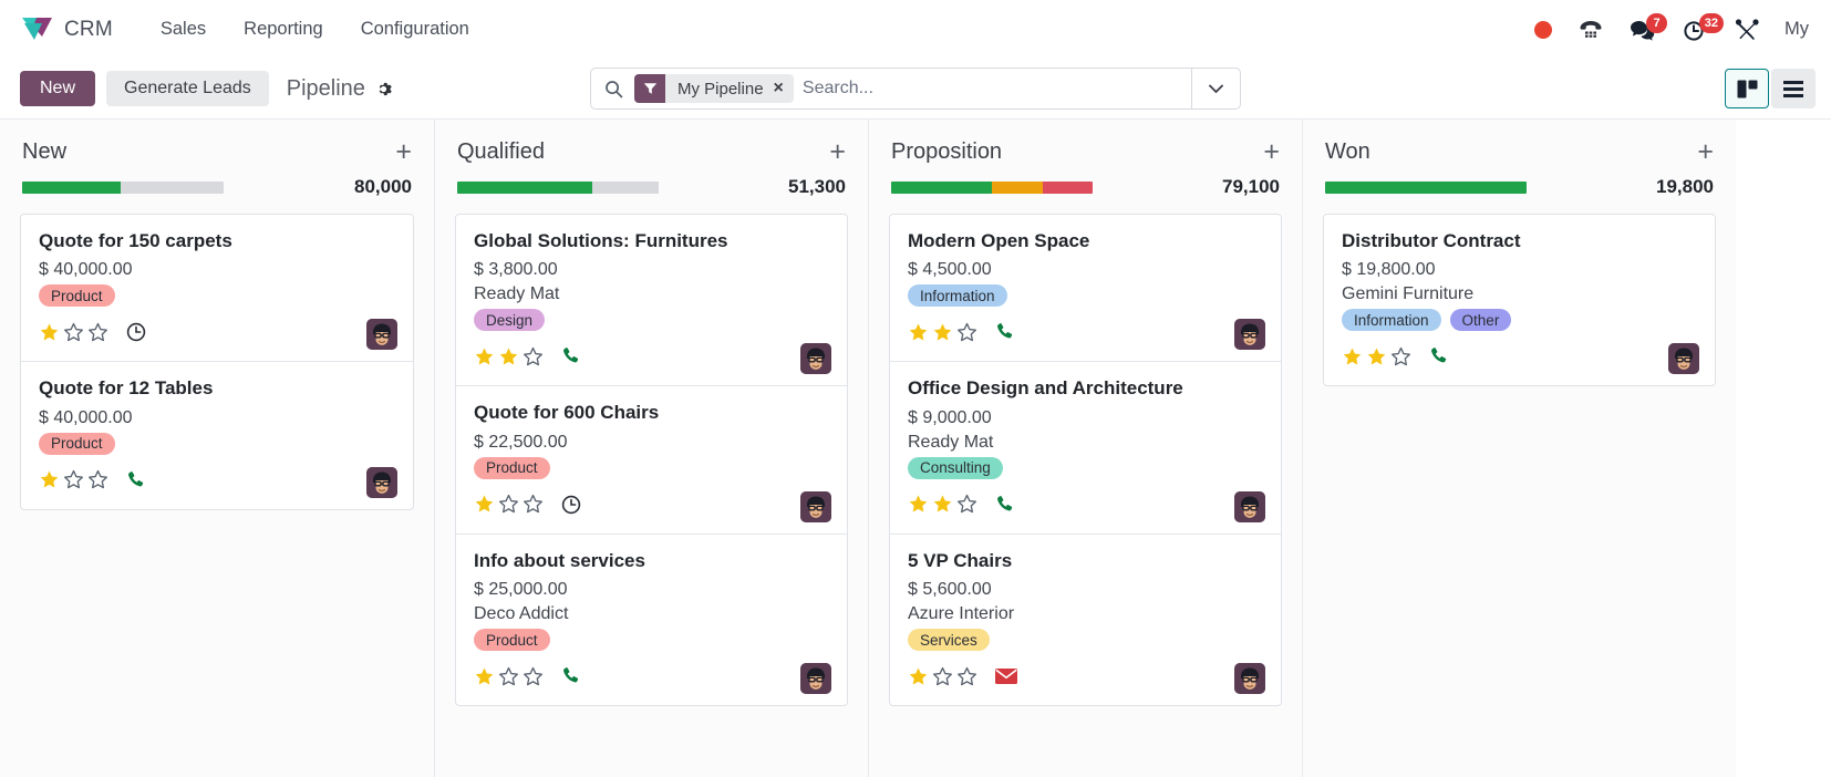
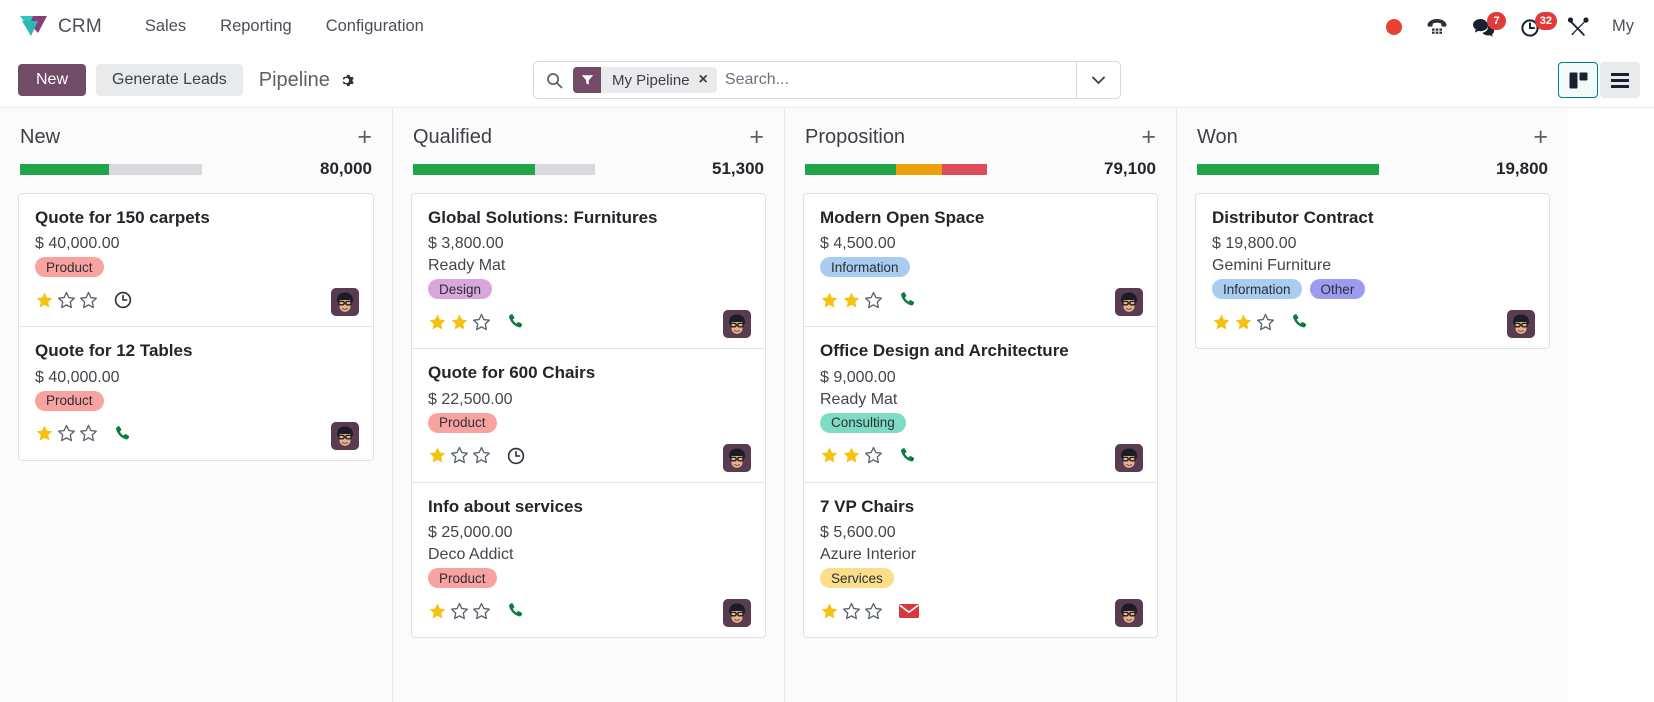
  CRM
  Sales
  Reporting
  Configuration
  7
  32
  My
  New
  Generate Leads
  Pipeline
  My Pipeline
  ×
  Search...
  New
  +
  80,000
  Quote for 150 carpets
  $ 40,000.00
  Product
  Quote for 12 Tables
  $ 40,000.00
  Product
  Qualified
  +
  51,300
  Global Solutions: Furnitures
  $ 3,800.00
  Ready Mat
  Design
  Quote for 600 Chairs
  $ 22,500.00
  Product
  Info about services
  $ 25,000.00
  Deco Addict
  Product
  Proposition
  +
  79,100
  Modern Open Space
  $ 4,500.00
  Information
  Office Design and Architecture
  $ 9,000.00
  Ready Mat
  Consulting
- 5 VP Chairs
+ 7 VP Chairs
  $ 5,600.00
  Azure Interior
  Services
  Won
  +
  19,800
  Distributor Contract
  $ 19,800.00
  Gemini Furniture
  Information
  Other
